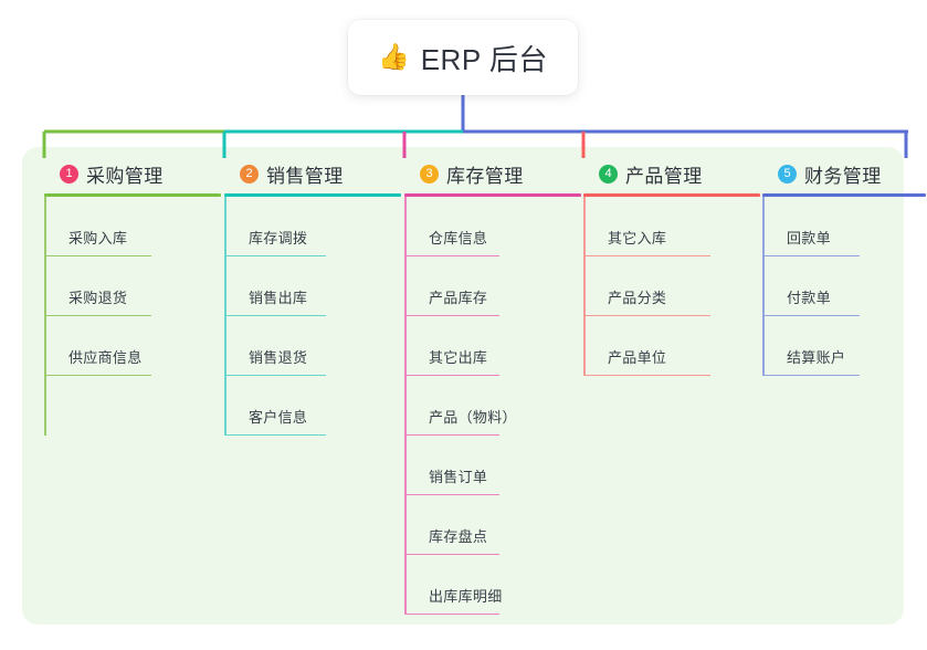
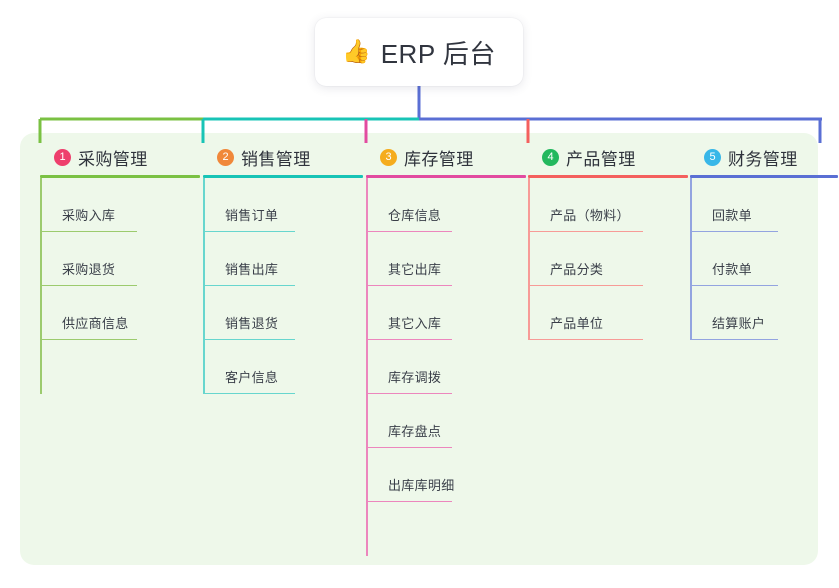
  👍
  ERP 后台
  1
  采购管理
  采购入库
  采购退货
  供应商信息
  2
  销售管理
- 库存调拨
+ 销售订单
  销售出库
  销售退货
  客户信息
  3
  库存管理
  仓库信息
- 产品库存
  其它出库
- 产品（物料）
+ 其它入库
- 销售订单
+ 库存调拨
  库存盘点
  出库库明细
  4
  产品管理
- 其它入库
+ 产品（物料）
  产品分类
  产品单位
  5
  财务管理
  回款单
  付款单
  结算账户
